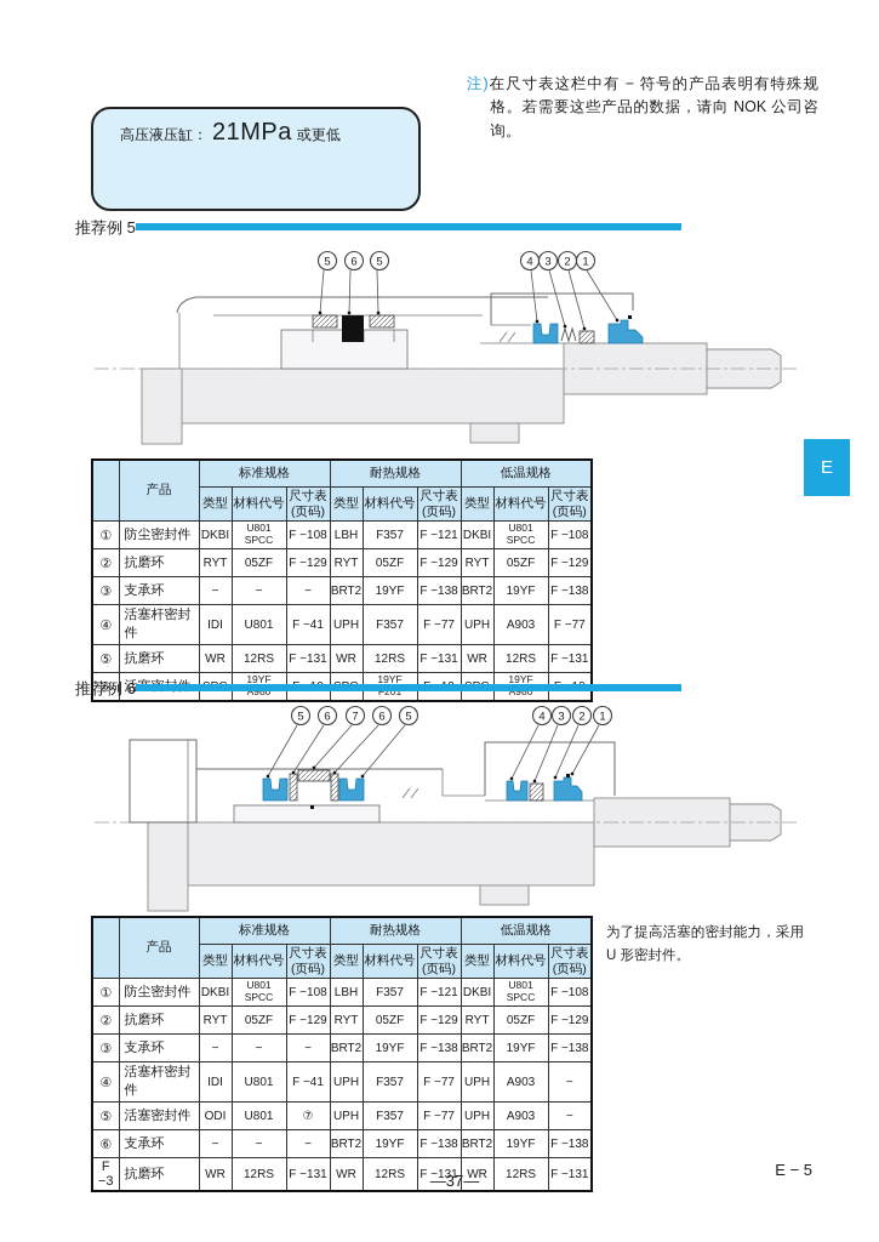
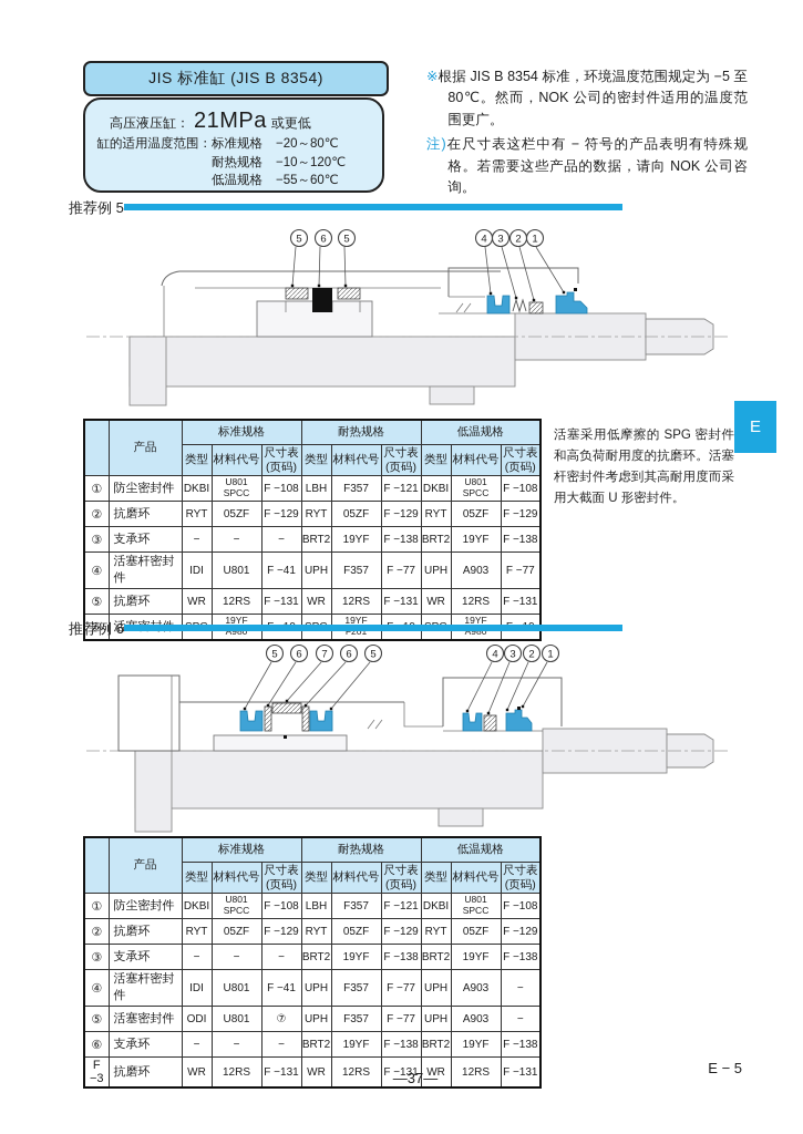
+ JIS 标准缸 (JIS B 8354)
  高压液压缸：
  21MPa
  或更低
+ 缸的适用温度范围：
+ 标准规格
+ −20～80℃
+ 耐热规格
+ −10～120℃
+ 低温规格
+ −55～60℃
+ ※根据 JIS B 8354 标准，环境温度范围规定为 −5 至 80℃。然而，NOK 公司的密封件适用的温度范围更广。
  注)在尺寸表这栏中有 − 符号的产品表明有特殊规格。若需要这些产品的数据，请向 NOK 公司咨询。
  推荐例 5
  5
  6
  5
  4
  3
  2
  1
  	产品	标准规格	耐热规格	低温规格
  类型	材料代号	尺寸表 (页码)	类型	材料代号	尺寸表 (页码)	类型	材料代号	尺寸表 (页码)
  ①	防尘密封件	DKBI	U801 SPCC	F −108	LBH	F357	F −121	DKBI	U801 SPCC	F −108
  ②	抗磨环	RYT	05ZF	F −129	RYT	05ZF	F −129	RYT	05ZF	F −129
  ③	支承环	−	−	−	BRT2	19YF	F −138	BRT2	19YF	F −138
  ④	活塞杆密封件	IDI	U801	F −41	UPH	F357	F −77	UPH	A903	F −77
  ⑤	抗磨环	WR	12RS	F −131	WR	12RS	F −131	WR	12RS	F −131
+ 活塞采用低摩擦的 SPG 密封件和高负荷耐用度的抗磨环。活塞杆密封件考虑到其高耐用度而采用大截面 U 形密封件。
  E
  推荐例 6
  5
  6
  7
  6
  5
  4
  3
  2
  1
  	产品	标准规格	耐热规格	低温规格
  类型	材料代号	尺寸表 (页码)	类型	材料代号	尺寸表 (页码)	类型	材料代号	尺寸表 (页码)
  ①	防尘密封件	DKBI	U801 SPCC	F −108	LBH	F357	F −121	DKBI	U801 SPCC	F −108
  ②	抗磨环	RYT	05ZF	F −129	RYT	05ZF	F −129	RYT	05ZF	F −129
  ③	支承环	−	−	−	BRT2	19YF	F −138	BRT2	19YF	F −138
  ④	活塞杆密封件	IDI	U801	F −41	UPH	F357	F −77	UPH	A903	−
  ⑤	活塞密封件	ODI	U801	⑦	UPH	F357	F −77	UPH	A903	−
  ⑥	支承环	−	−	−	BRT2	19YF	F −138	BRT2	19YF	F −138
  F −3	抗磨环	WR	12RS	F −131	WR	12RS	F −131	WR	12RS	F −131
- 为了提高活塞的密封能力，采用 U 形密封件。
  —37—
  E − 5
